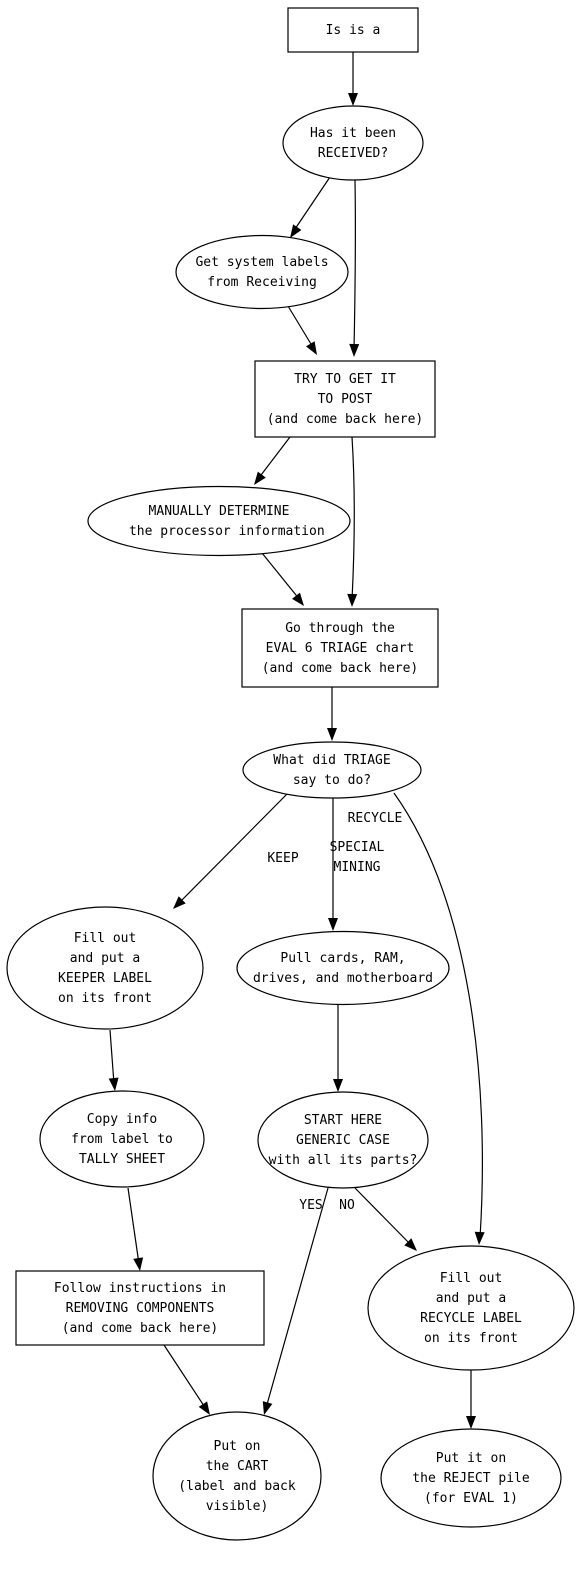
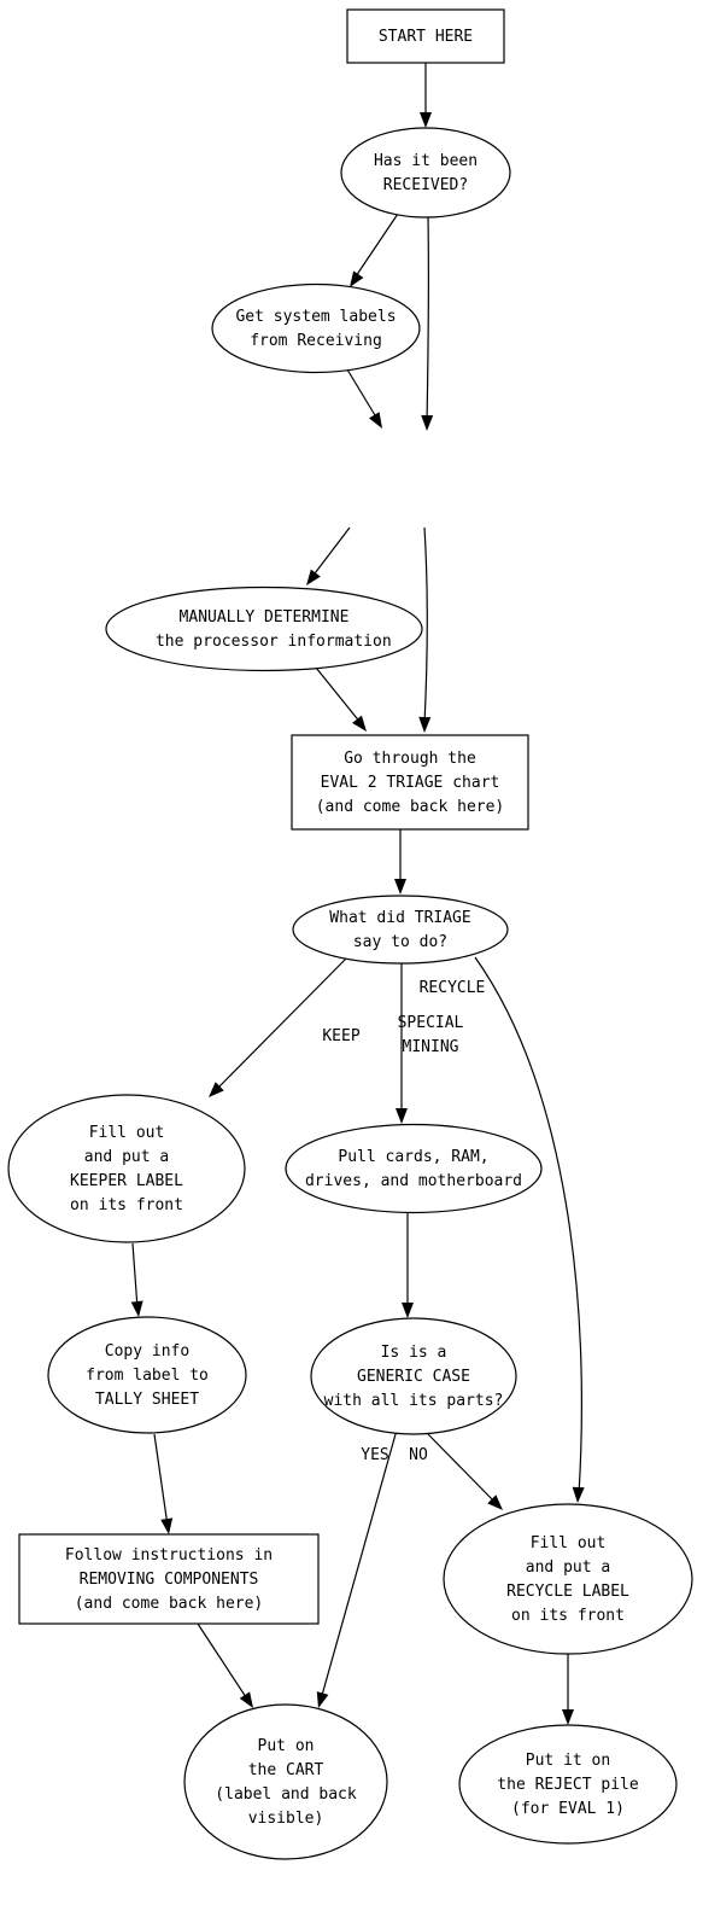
- Is is a
+ START HERE
  Has it been RECEIVED?
  Get system labels from Receiving
- TRY TO GET IT TO POST (and come back here)
  MANUALLY DETERMINE the processor information
- Go through the EVAL 6 TRIAGE chart (and come back here)
+ Go through the EVAL 2 TRIAGE chart (and come back here)
  What did TRIAGE say to do?
  Fill out and put a KEEPER LABEL on its front
  Pull cards, RAM, drives, and motherboard
  Copy info from label to TALLY SHEET
- START HERE GENERIC CASE with all its parts?
+ Is is a GENERIC CASE with all its parts?
  Follow instructions in REMOVING COMPONENTS (and come back here)
  Fill out and put a RECYCLE LABEL on its front
  Put on the CART (label and back visible)
  Put it on the REJECT pile (for EVAL 1)
  KEEP
  SPECIAL MINING
  RECYCLE
  YES
  NO
